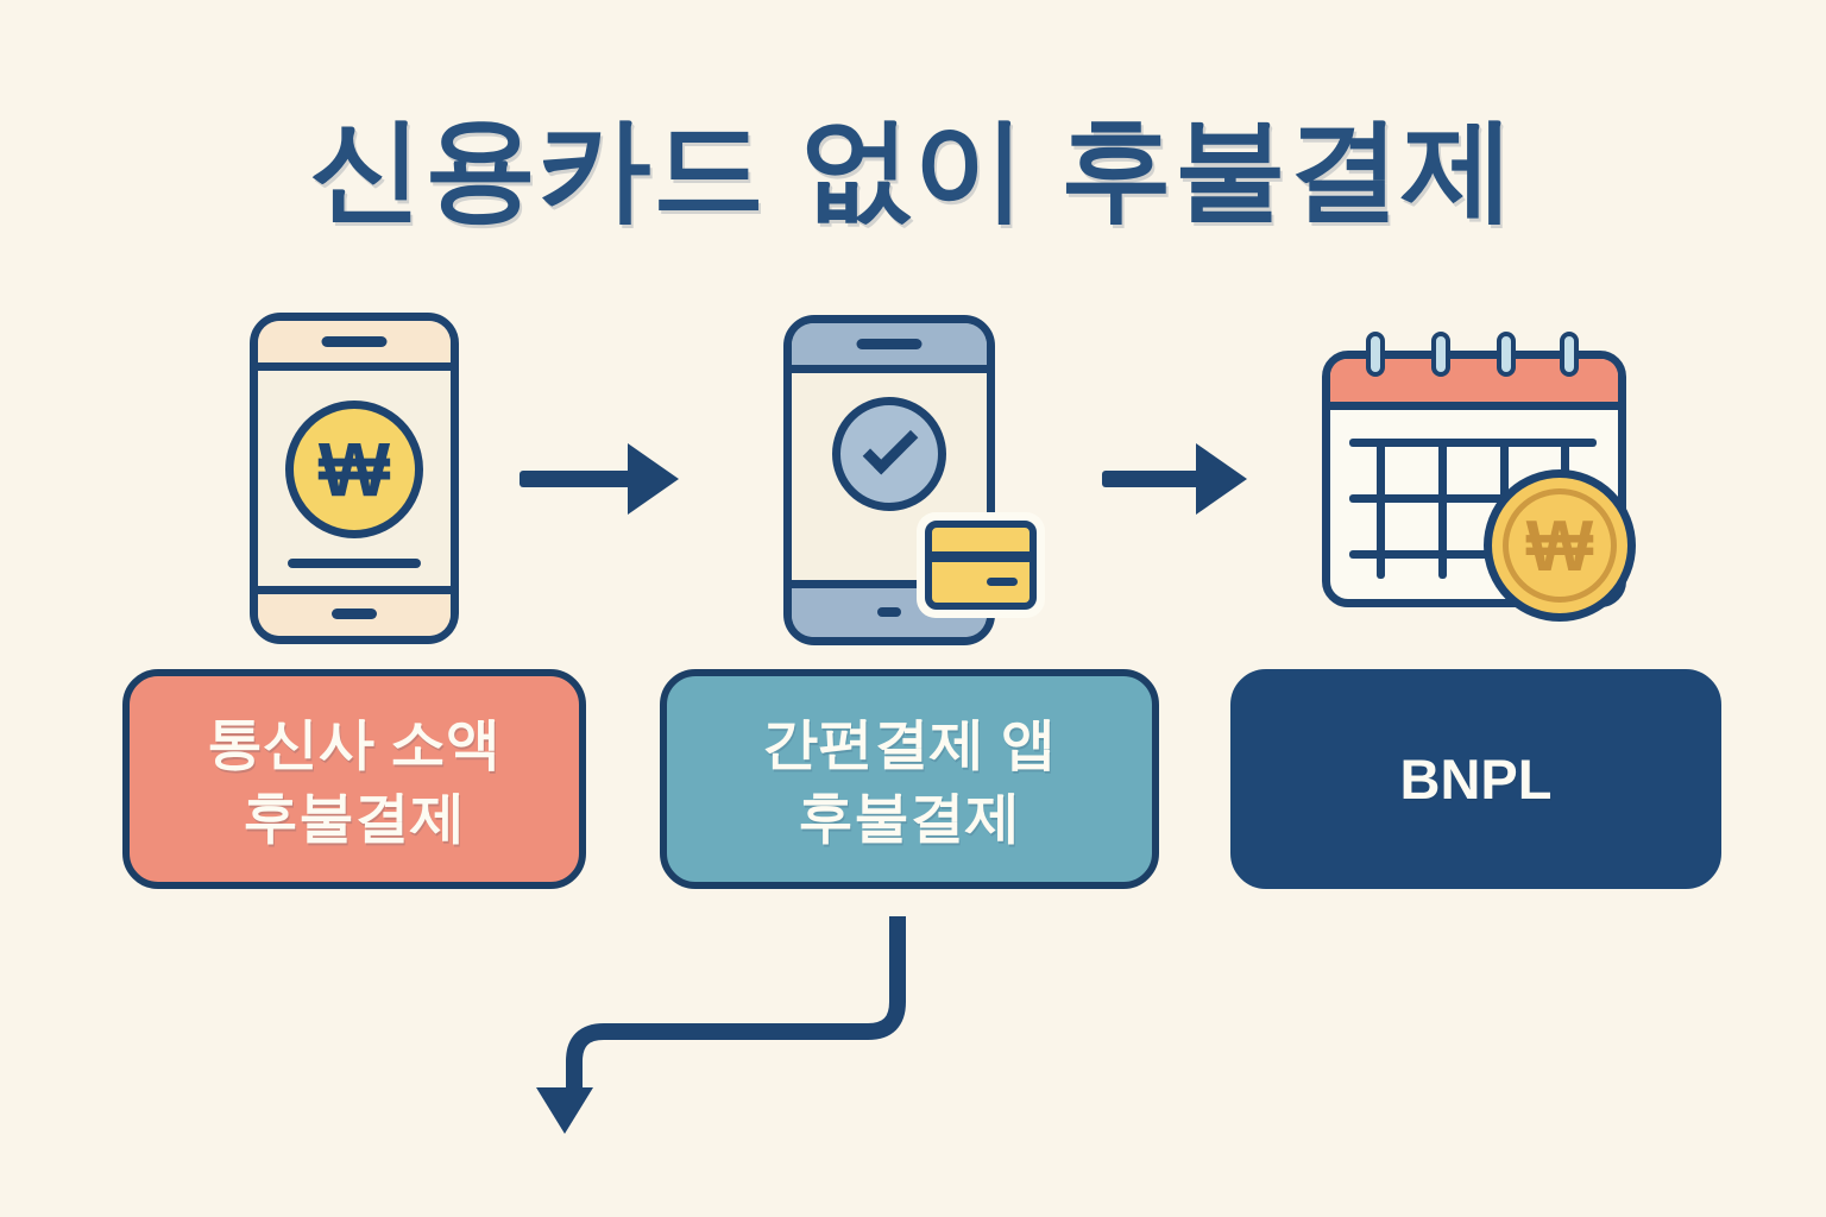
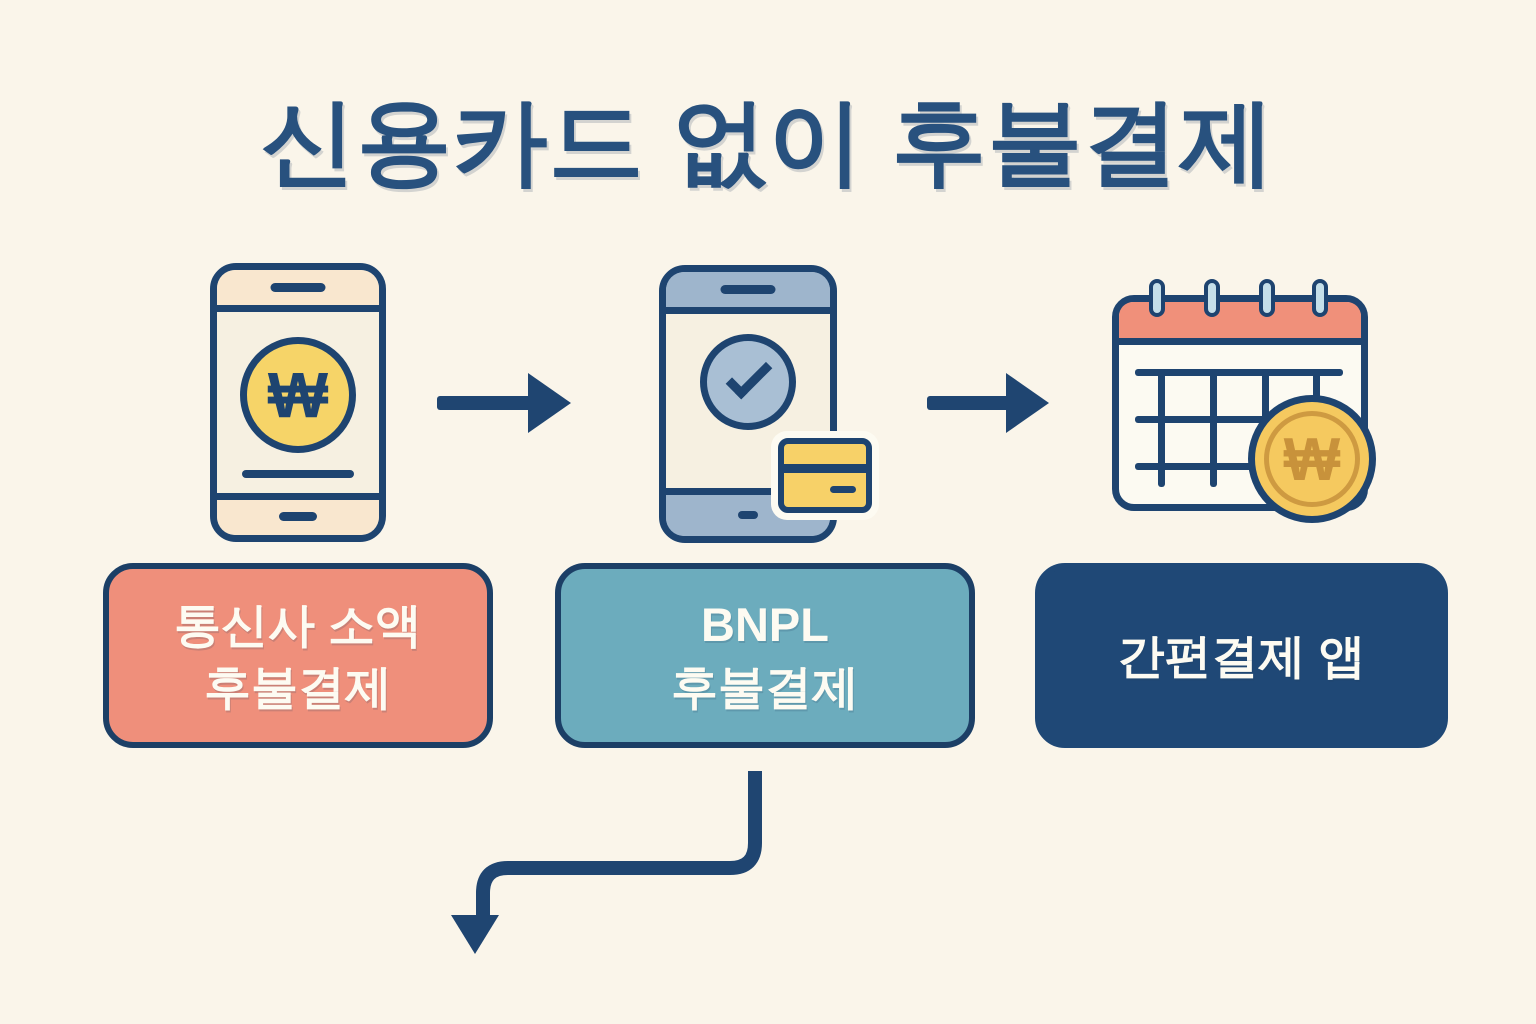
  신용카드 없이 후불결제
  ₩
  ₩
  통신사 소액
  후불결제
- 간편결제 앱
+ BNPL
  후불결제
- BNPL
+ 간편결제 앱
